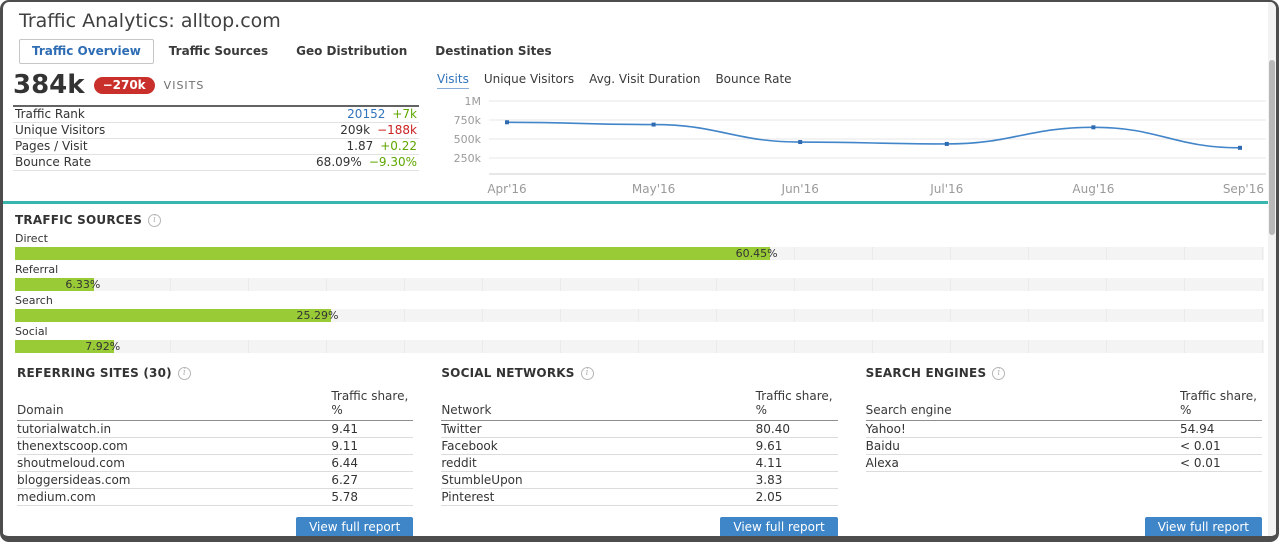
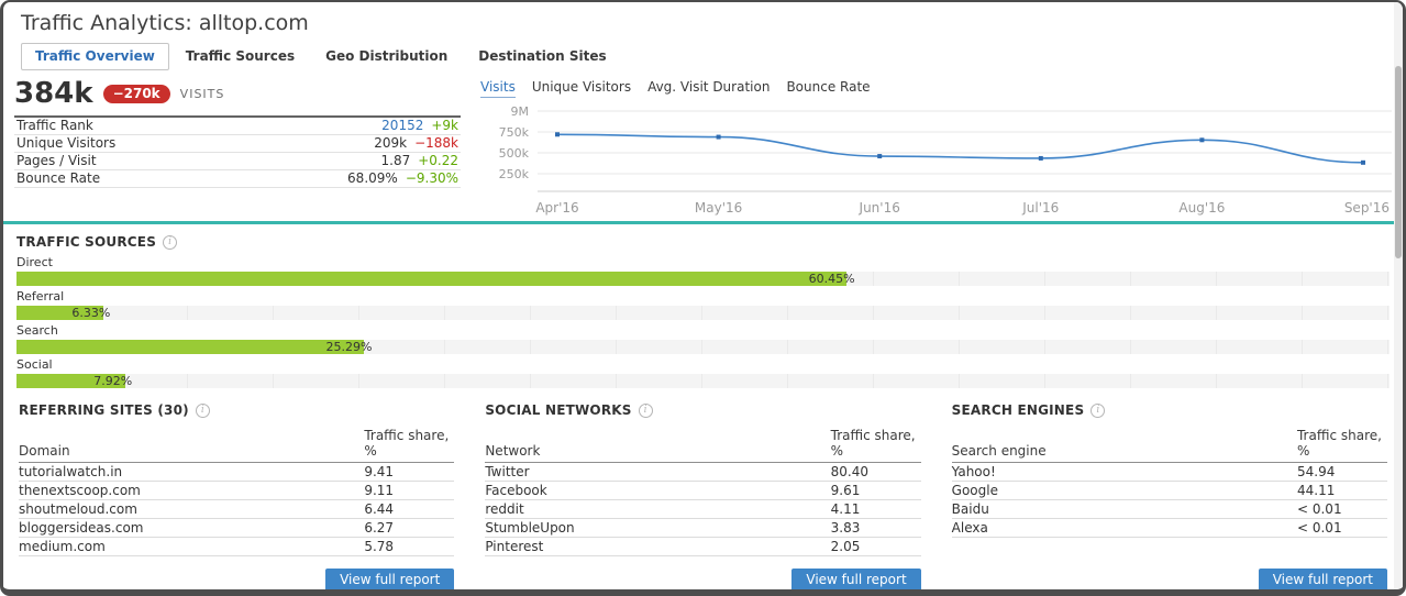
  Traffic Analytics: alltop.com
  Traffic Overview
  Traffic Sources
  Geo Distribution
  Destination Sites
  384k
  −270k
  VISITS
- Traffic Rank	20152 +7k
+ Traffic Rank	20152 +9k
  Unique Visitors	209k −188k
  Pages / Visit	1.87 +0.22
  Bounce Rate	68.09% −9.30%
  Visits
  Unique Visitors
  Avg. Visit Duration
  Bounce Rate
- 1M
+ 9M
  750k
  500k
  250k
  Apr'16
  May'16
  Jun'16
  Jul'16
  Aug'16
  Sep'16
  TRAFFIC SOURCES
  Direct
  60.45%
  Referral
  6.33%
  Search
  25.29%
  Social
  7.92%
  REFERRING SITES (30)
  Domain	Traffic share, %
  tutorialwatch.in	9.41
  thenextscoop.com	9.11
  shoutmeloud.com	6.44
  bloggersideas.com	6.27
  medium.com	5.78
  View full report
  SOCIAL NETWORKS
  Network	Traffic share, %
  Twitter	80.40
  Facebook	9.61
  reddit	4.11
  StumbleUpon	3.83
  Pinterest	2.05
  View full report
  SEARCH ENGINES
  Search engine	Traffic share, %
  Yahoo!	54.94
+ Google	44.11
  Baidu	< 0.01
  Alexa	< 0.01
  View full report
